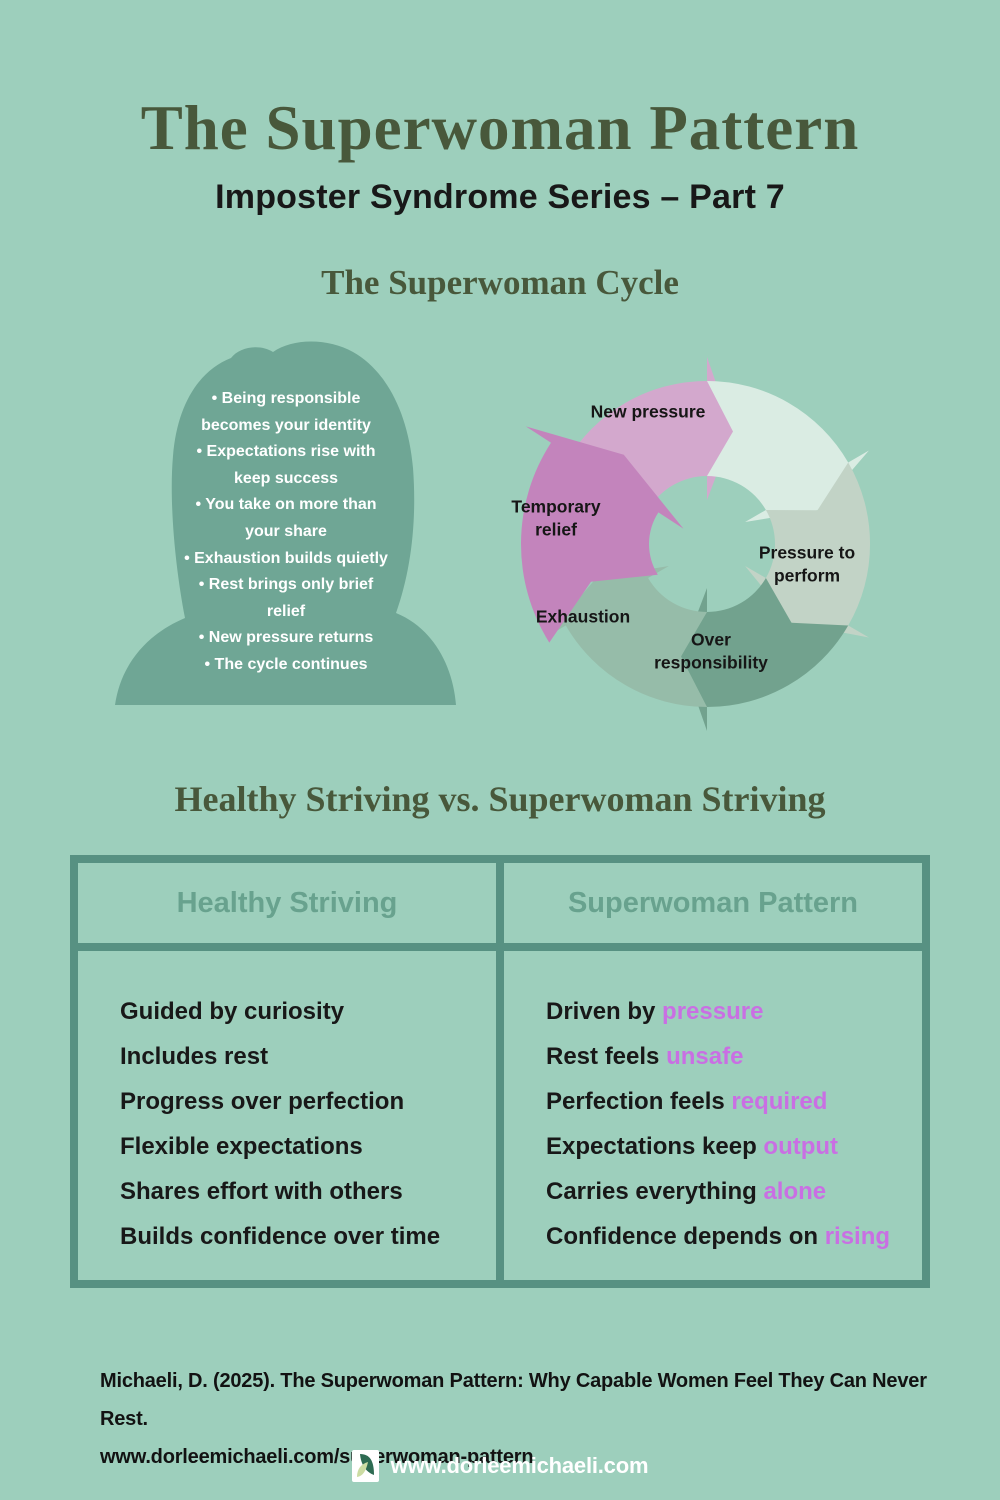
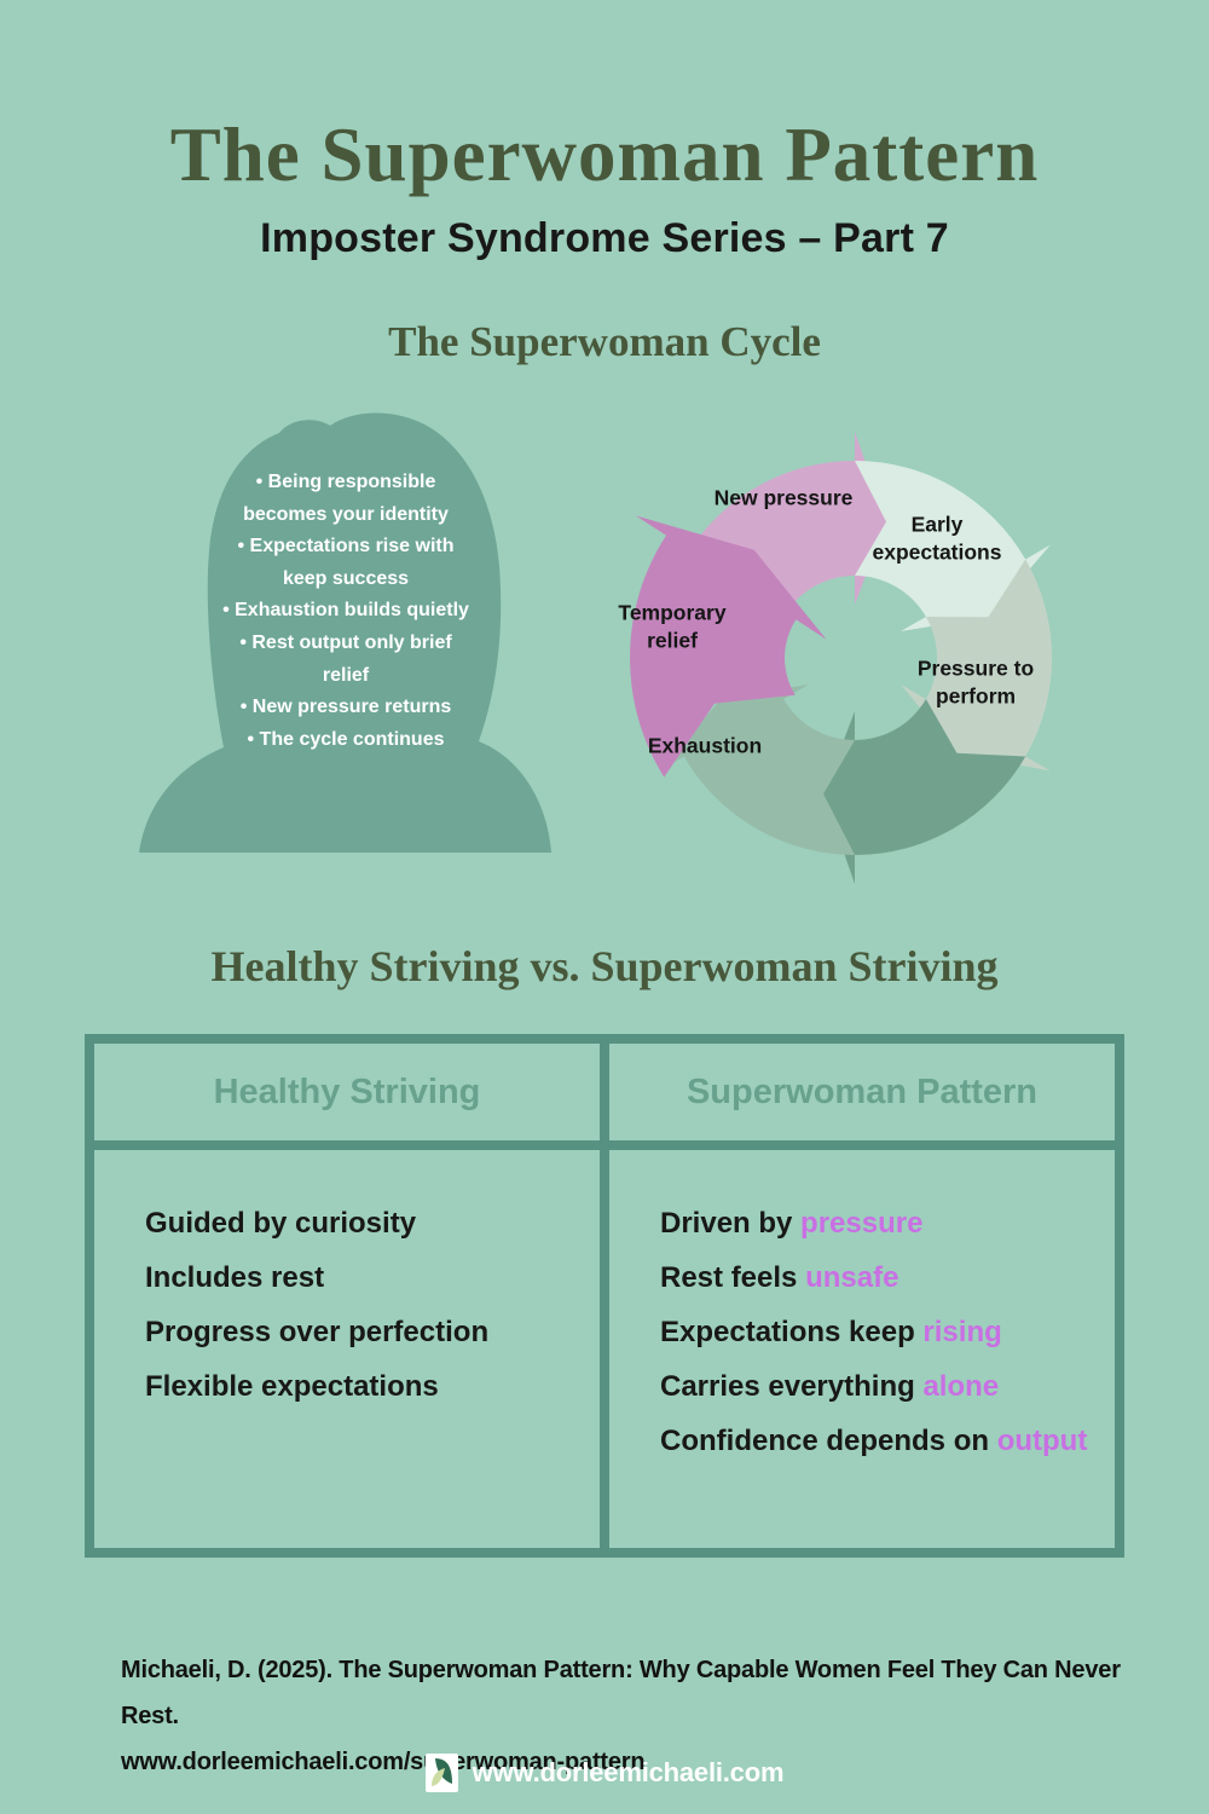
  The Superwoman Pattern
  Imposter Syndrome Series – Part 7
  The Superwoman Cycle
  • Being responsible becomes your identity
  • Expectations rise with keep success
- • You take on more than your share
  • Exhaustion builds quietly
- • Rest brings only brief relief
+ • Rest output only brief relief
  • New pressure returns
  • The cycle continues
  New pressure
+ Early expectations
  Pressure to perform
- Over responsibility
  Exhaustion
  Temporary relief
  Healthy Striving vs. Superwoman Striving
  Healthy Striving
  Superwoman Pattern
  Guided by curiosity
  Includes rest
  Progress over perfection
  Flexible expectations
- Shares effort with others
- Builds confidence over time
  Driven by pressure
  Rest feels unsafe
- Perfection feels required
- Expectations keep output
+ Expectations keep rising
  Carries everything alone
- Confidence depends on rising
+ Confidence depends on output
  Michaeli, D. (2025). The Superwoman Pattern: Why Capable Women Feel They Can Never Rest.
  www.dorleemichaeli.com/serwoman-pattern
  www.dorleemichaeli.com
